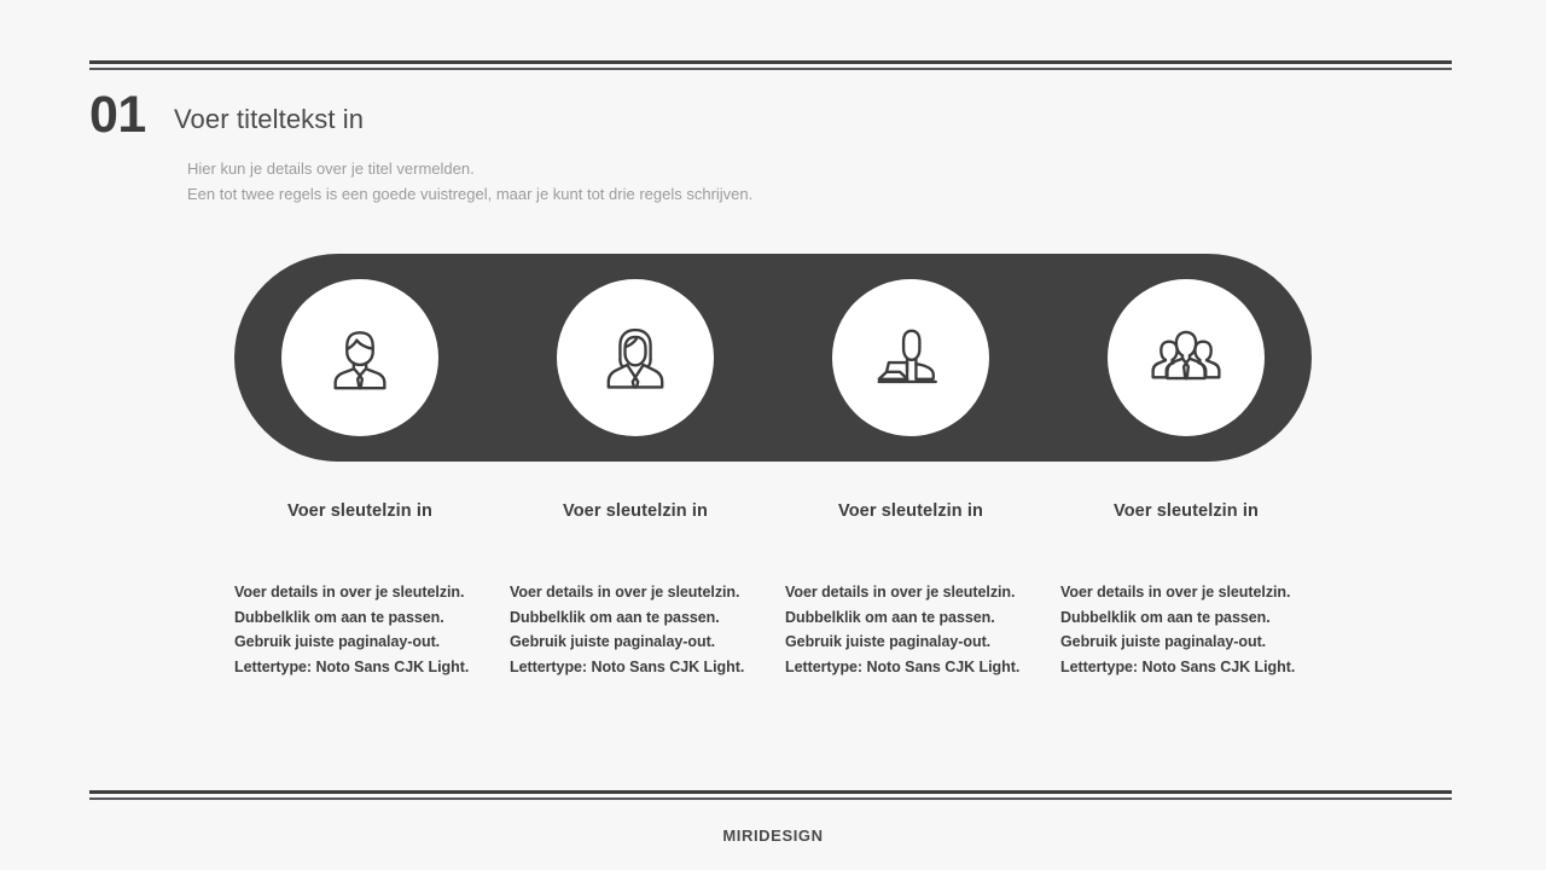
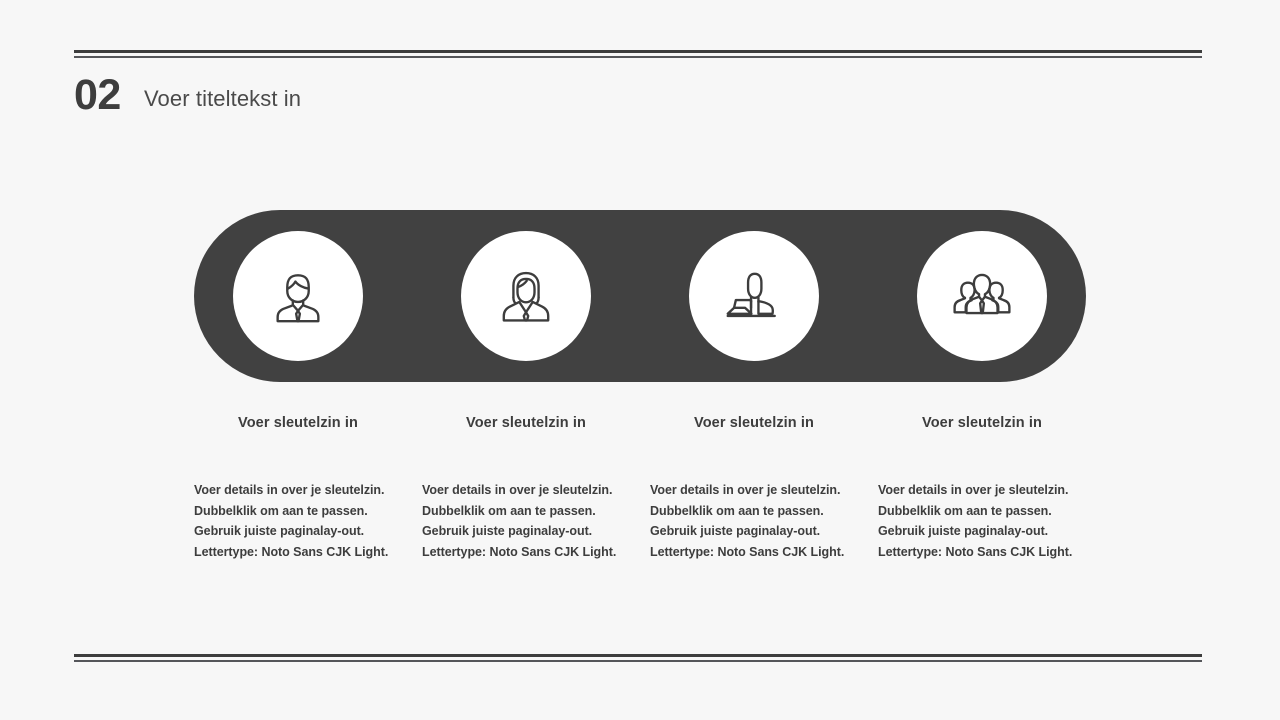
- 01
+ 02
  Voer titeltekst in
- Hier kun je details over je titel vermelden.
- Een tot twee regels is een goede vuistregel, maar je kunt tot drie regels schrijven.
  Voer sleutelzin in
  Voer details in over je sleutelzin.
  Dubbelklik om aan te passen.
  Gebruik juiste paginalay-out.
  Lettertype: Noto Sans CJK Light.
  Voer sleutelzin in
  Voer details in over je sleutelzin.
  Dubbelklik om aan te passen.
  Gebruik juiste paginalay-out.
  Lettertype: Noto Sans CJK Light.
  Voer sleutelzin in
  Voer details in over je sleutelzin.
  Dubbelklik om aan te passen.
  Gebruik juiste paginalay-out.
  Lettertype: Noto Sans CJK Light.
  Voer sleutelzin in
  Voer details in over je sleutelzin.
  Dubbelklik om aan te passen.
  Gebruik juiste paginalay-out.
  Lettertype: Noto Sans CJK Light.
- MIRIDESIGN
